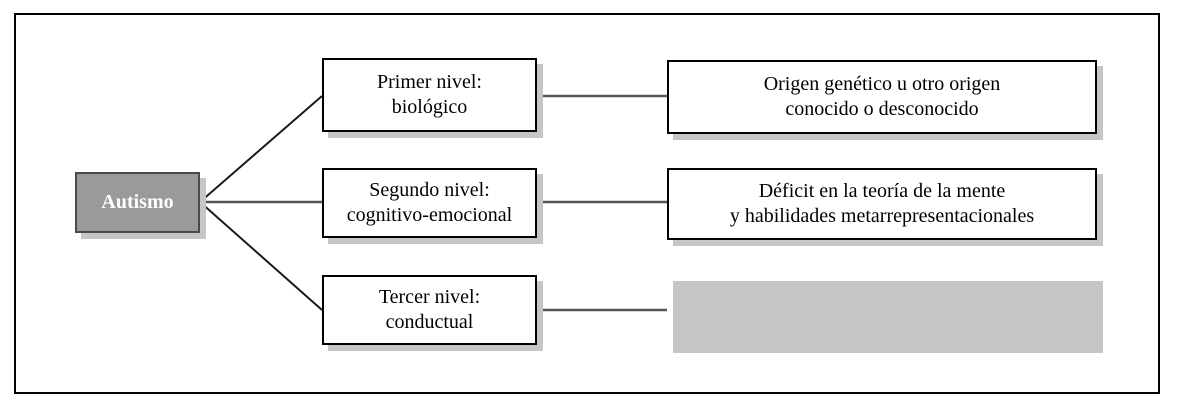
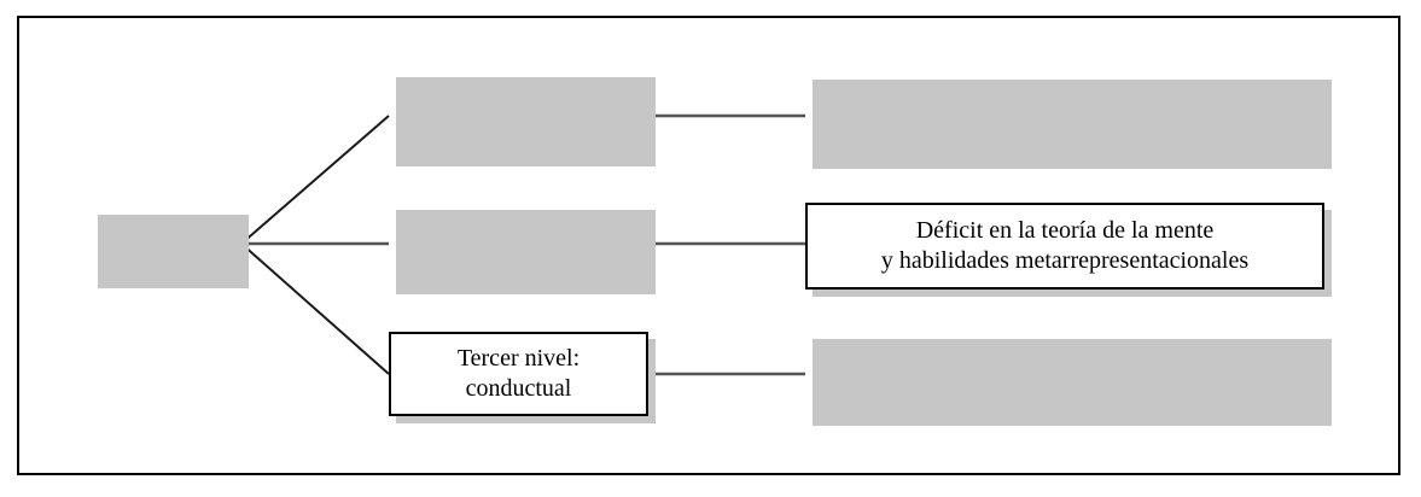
- Autismo
- Primer nivel:
- biológico
- Origen genético u otro origen
- conocido o desconocido
- Segundo nivel:
- cognitivo-emocional
  Déficit en la teoría de la mente
  y habilidades metarrepresentacionales
  Tercer nivel:
  conductual
